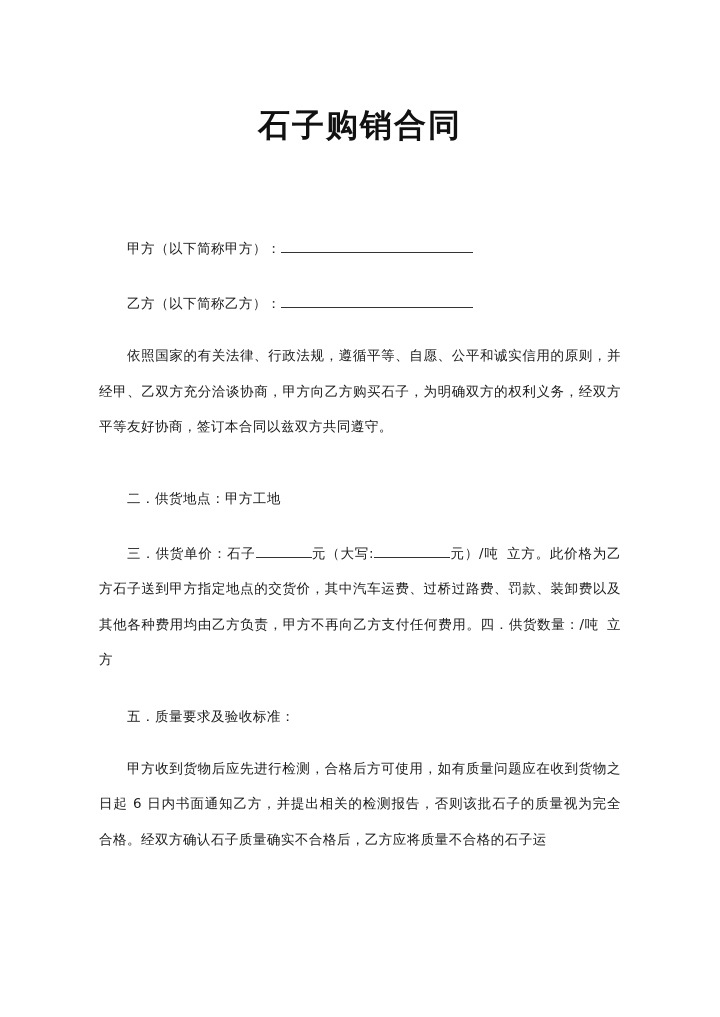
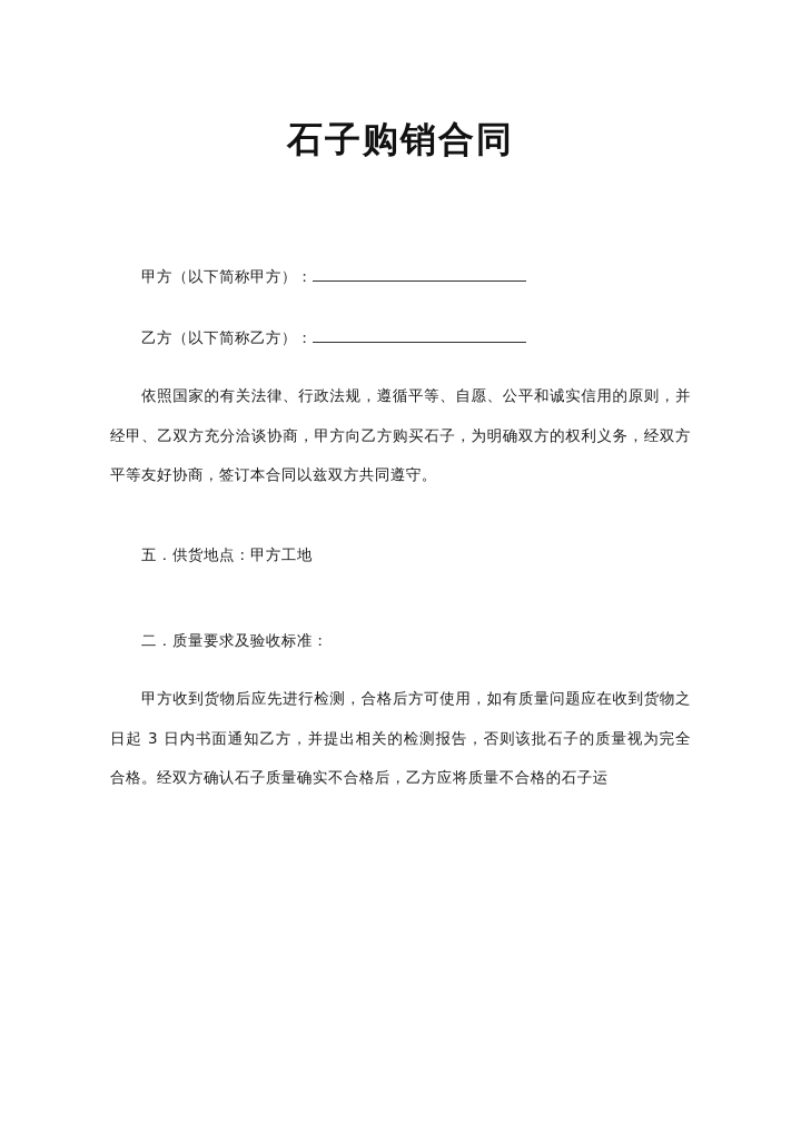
  石子购销合同
  甲方（以下简称甲方）：
  乙方（以下简称乙方）：
  依照国家的有关法律、行政法规，遵循平等、自愿、公平和诚实信用的原则，并经甲、乙双方充分洽谈协商，甲方向乙方购买石子，为明确双方的权利义务，经双方平等友好协商，签订本合同以兹双方共同遵守。
- 二．供货地点：甲方工地
+ 五．供货地点：甲方工地
- 三．供货单价：石子 元（大写: 元）/吨 立方。此价格为乙方石子送到甲方指定地点的交货价，其中汽车运费、过桥过路费、罚款、装卸费以及其他各种费用均由乙方负责，甲方不再向乙方支付任何费用。四．供货数量：/吨 立方
- 五．质量要求及验收标准：
+ 二．质量要求及验收标准：
- 甲方收到货物后应先进行检测，合格后方可使用，如有质量问题应在收到货物之日起 6 日内书面通知乙方，并提出相关的检测报告，否则该批石子的质量视为完全合格。经双方确认石子质量确实不合格后，乙方应将质量不合格的石子运
+ 甲方收到货物后应先进行检测，合格后方可使用，如有质量问题应在收到货物之日起 3 日内书面通知乙方，并提出相关的检测报告，否则该批石子的质量视为完全合格。经双方确认石子质量确实不合格后，乙方应将质量不合格的石子运
